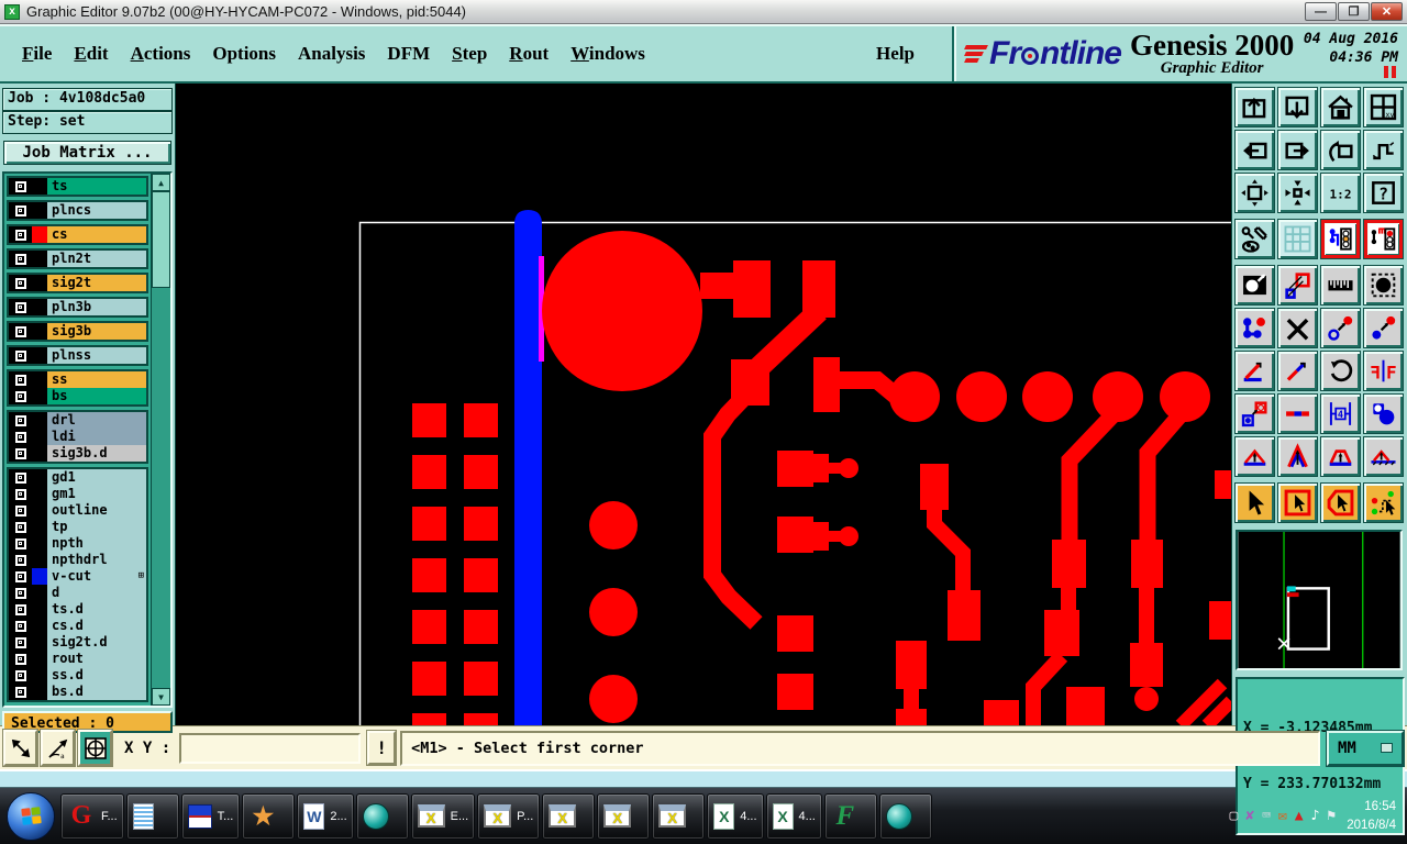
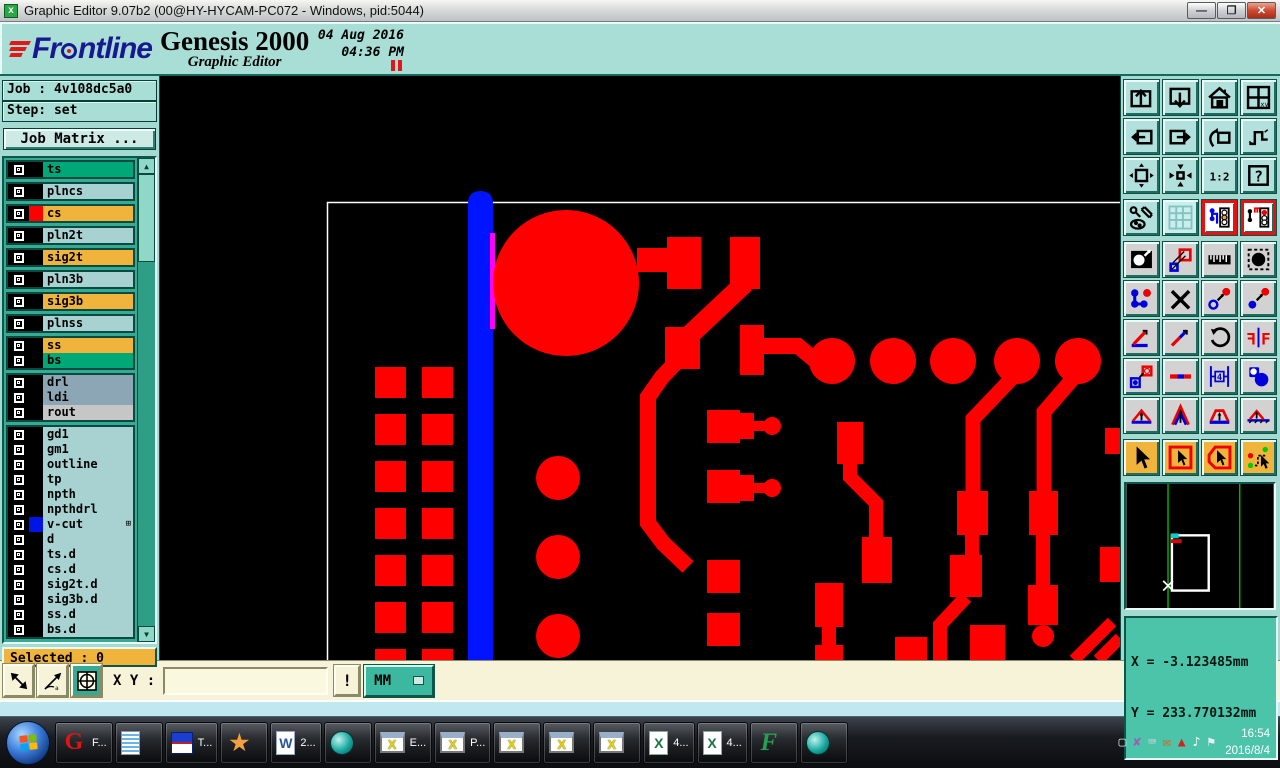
  x
  Graphic Editor 9.07b2 (00@HY-HYCAM-PC072 - Windows, pid:5044)
  —
  ❐
  ✕
- File
- Edit
- Actions
- Options
- Analysis
- DFM
- Step
- Rout
- Windows
- Help
  Fr ntline
  Genesis 2000
  Graphic Editor
  04 Aug 2016
  04:36 PM
  Job : 4v108dc5a0
  Step: set
  Job Matrix ...
  ts
  plncs
  cs
  pln2t
  sig2t
  pln3b
  sig3b
  plnss
  ss
  bs
  drl
  ldi
- sig3b.d
+ rout
  gd1
  gm1
  outline
  tp
  npth
  npthdrl
  v-cut
  ⊞
  d
  ts.d
  cs.d
  sig2t.d
- rout
+ sig3b.d
  ss.d
  bs.d
  ▲
  ▼
  Selected : 0
  xy
  1:2
  ?
  F
  4
  X = -3.123485mm
  Y = 233.770132mm
  X Y :
  !
- <M1> - Select first corner
  MM
  G
  F...
  T...
  ★
  W
  2...
  X
  E...
  X
  P...
  X
  X
  X
  X
  4...
  X
  4...
  F
  ▢
  ✘
  ⌨
  ✉
  ▲
  ♪
  ⚑
  16:54
  2016/8/4
